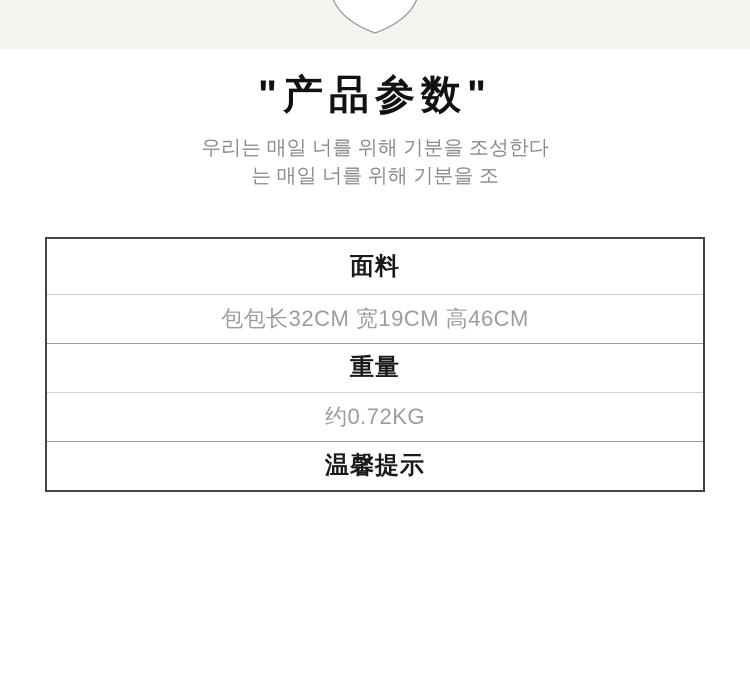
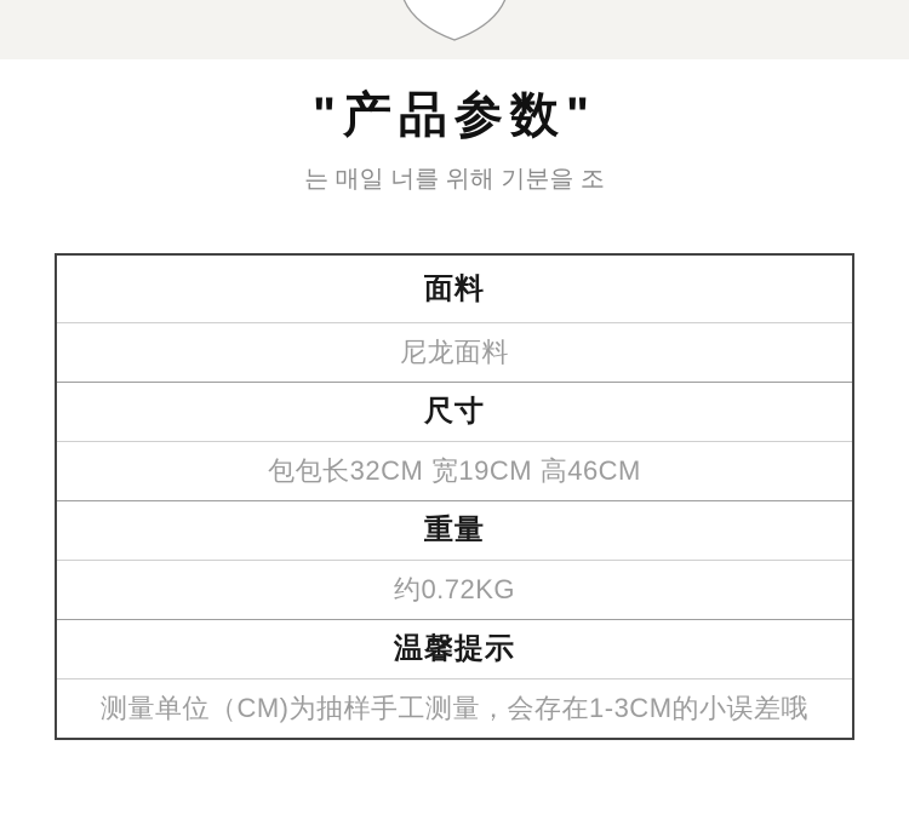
  "产品参数"
- 우리는 매일 너를 위해 기분을 조성한다
  는 매일 너를 위해 기분을 조
  面料
+ 尼龙面料
+ 尺寸
  包包长32CM 宽19CM 高46CM
  重量
  约0.72KG
  温馨提示
+ 测量单位（CM)为抽样手工测量，会存在1-3CM的小误差哦
